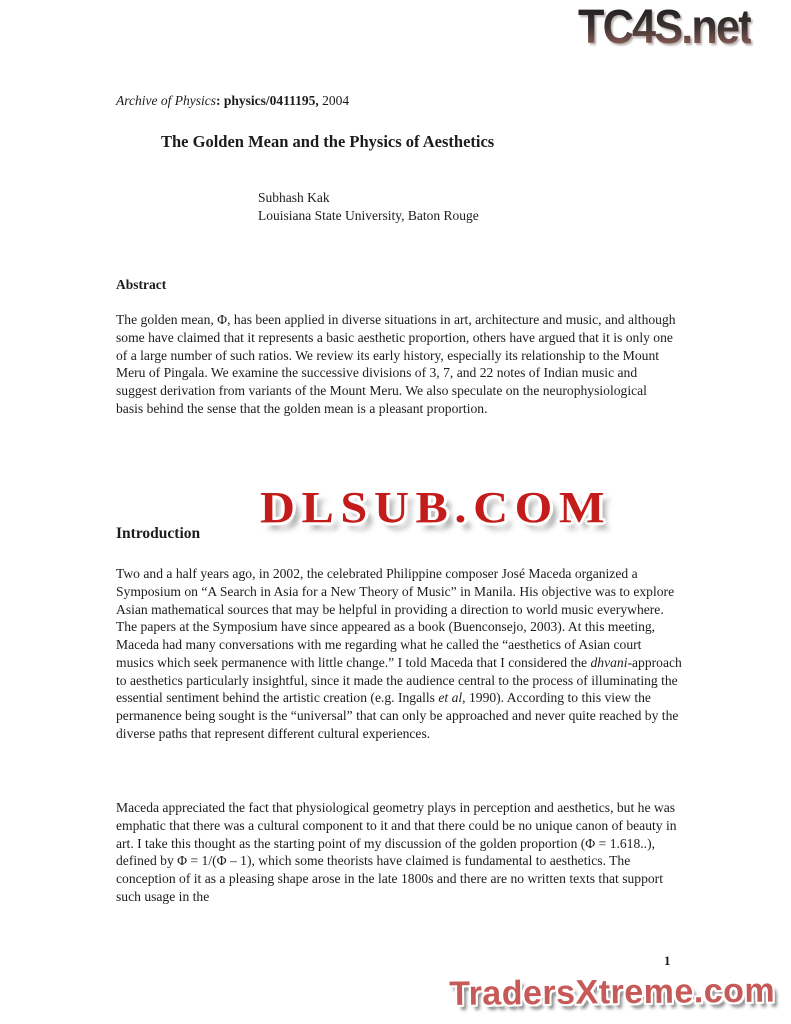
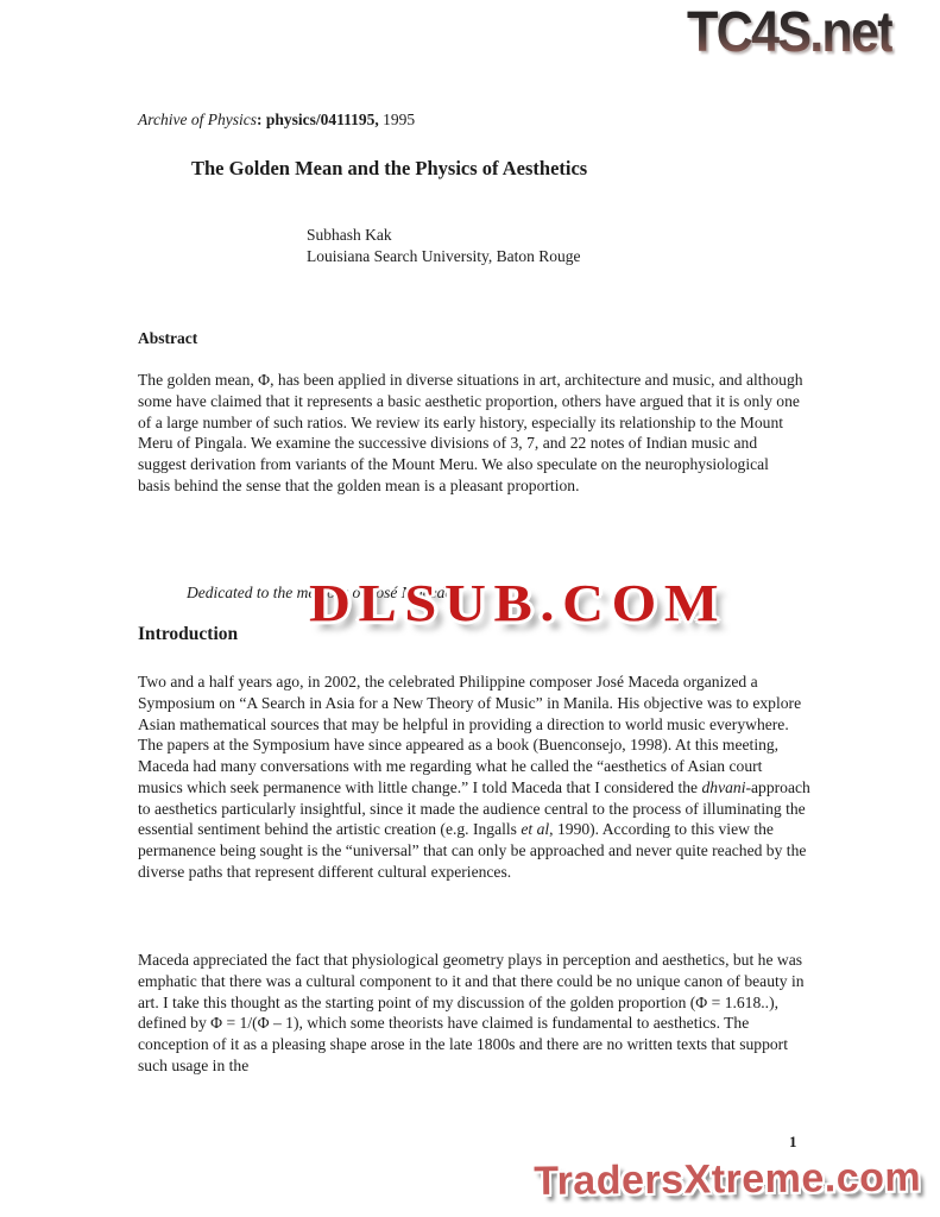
  TC4S.net
- Archive of Physics: physics/0411195, 2004
+ Archive of Physics: physics/0411195, 1995
  The Golden Mean and the Physics of Aesthetics
  Subhash Kak
- Louisiana State University, Baton Rouge
+ Louisiana Search University, Baton Rouge
  Abstract
  The golden mean, Φ, has been applied in diverse situations in art, architecture and music, and although some have claimed that it represents a basic aesthetic proportion, others have argued that it is only one of a large number of such ratios. We review its early history, especially its relationship to the Mount Meru of Pingala. We examine the successive divisions of 3, 7, and 22 notes of Indian music and suggest derivation from variants of the Mount Meru. We also speculate on the neurophysiological basis behind the sense that the golden mean is a pleasant proportion.
+ Dedicated to the memory of José Maceda
  DLSUB.COM
  Introduction
- Two and a half years ago, in 2002, the celebrated Philippine composer José Maceda organized a Symposium on “A Search in Asia for a New Theory of Music” in Manila. His objective was to explore Asian mathematical sources that may be helpful in providing a direction to world music everywhere. The papers at the Symposium have since appeared as a book (Buenconsejo, 2003). At this meeting, Maceda had many conversations with me regarding what he called the “aesthetics of Asian court musics which seek permanence with little change.” I told Maceda that I considered the dhvani-approach to aesthetics particularly insightful, since it made the audience central to the process of illuminating the essential sentiment behind the artistic creation (e.g. Ingalls et al, 1990). According to this view the permanence being sought is the “universal” that can only be approached and never quite reached by the diverse paths that represent different cultural experiences.
+ Two and a half years ago, in 2002, the celebrated Philippine composer José Maceda organized a Symposium on “A Search in Asia for a New Theory of Music” in Manila. His objective was to explore Asian mathematical sources that may be helpful in providing a direction to world music everywhere. The papers at the Symposium have since appeared as a book (Buenconsejo, 1998). At this meeting, Maceda had many conversations with me regarding what he called the “aesthetics of Asian court musics which seek permanence with little change.” I told Maceda that I considered the dhvani-approach to aesthetics particularly insightful, since it made the audience central to the process of illuminating the essential sentiment behind the artistic creation (e.g. Ingalls et al, 1990). According to this view the permanence being sought is the “universal” that can only be approached and never quite reached by the diverse paths that represent different cultural experiences.
  Maceda appreciated the fact that physiological geometry plays in perception and aesthetics, but he was emphatic that there was a cultural component to it and that there could be no unique canon of beauty in art. I take this thought as the starting point of my discussion of the golden proportion (Φ = 1.618..), defined by Φ = 1/(Φ – 1), which some theorists have claimed is fundamental to aesthetics. The conception of it as a pleasing shape arose in the late 1800s and there are no written texts that support such usage in the
  1
  TradersXtreme.com
